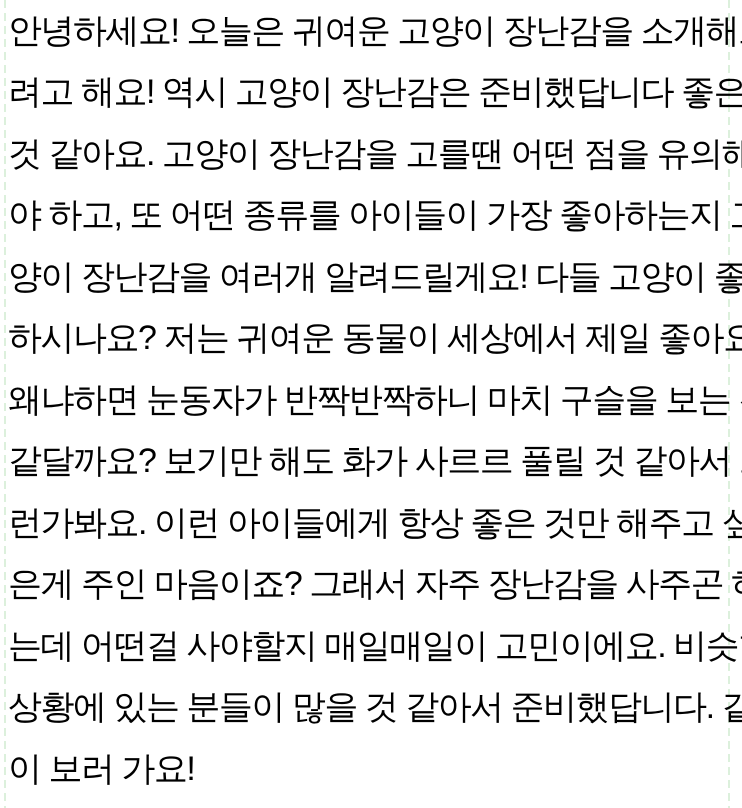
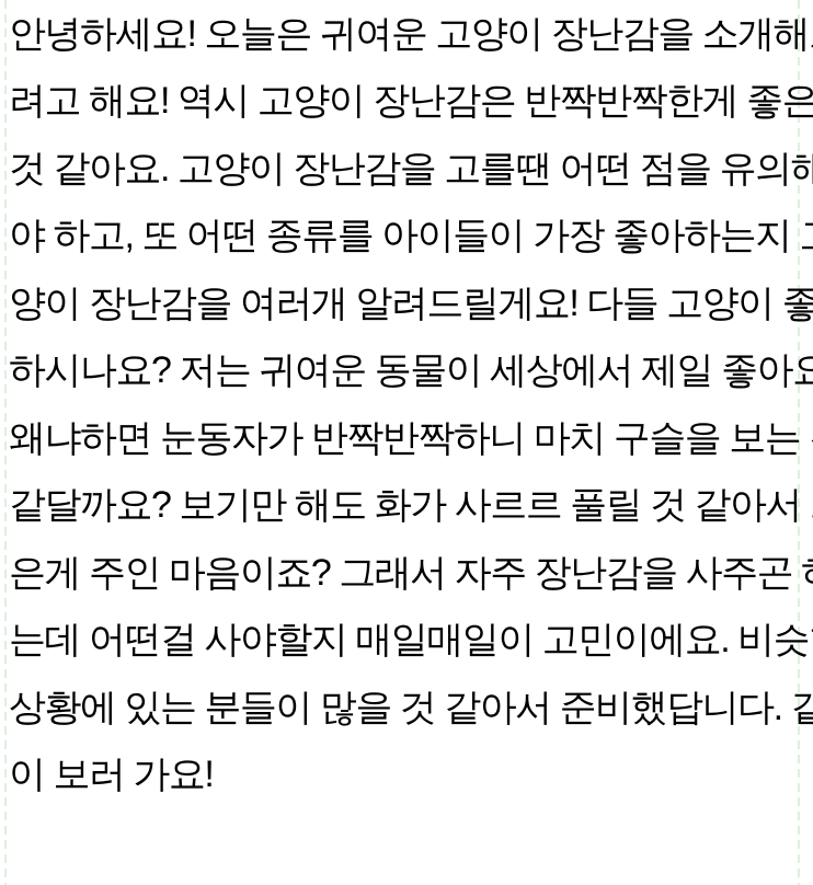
  안녕하세요! 오늘은 귀여운 고양이 장난감을 소개해
- 려고 해요! 역시 고양이 장난감은 준비했답니다 좋은
+ 려고 해요! 역시 고양이 장난감은 반짝반짝한게 좋은
  것 같아요. 고양이 장난감을 고를땐 어떤 점을 유의해
  야 하고, 또 어떤 종류를 아이들이 가장 좋아하는지
  양이 장난감을 여러개 알려드릴게요! 다들 고양이 좋
  하시나요? 저는 귀여운 동물이 세상에서 제일 좋아요
  왜냐하면 눈동자가 반짝반짝하니 마치 구슬을 보는
  같달까요? 보기만 해도 화가 사르르 풀릴 것 같아서
- 런가봐요. 이런 아이들에게 항상 좋은 것만 해주고 싶
  은게 주인 마음이죠? 그래서 자주 장난감을 사주곤
  는데 어떤걸 사야할지 매일매일이 고민이에요. 비슷
  상황에 있는 분들이 많을 것 같아서 준비했답니다. 같
  이 보러 가요!
